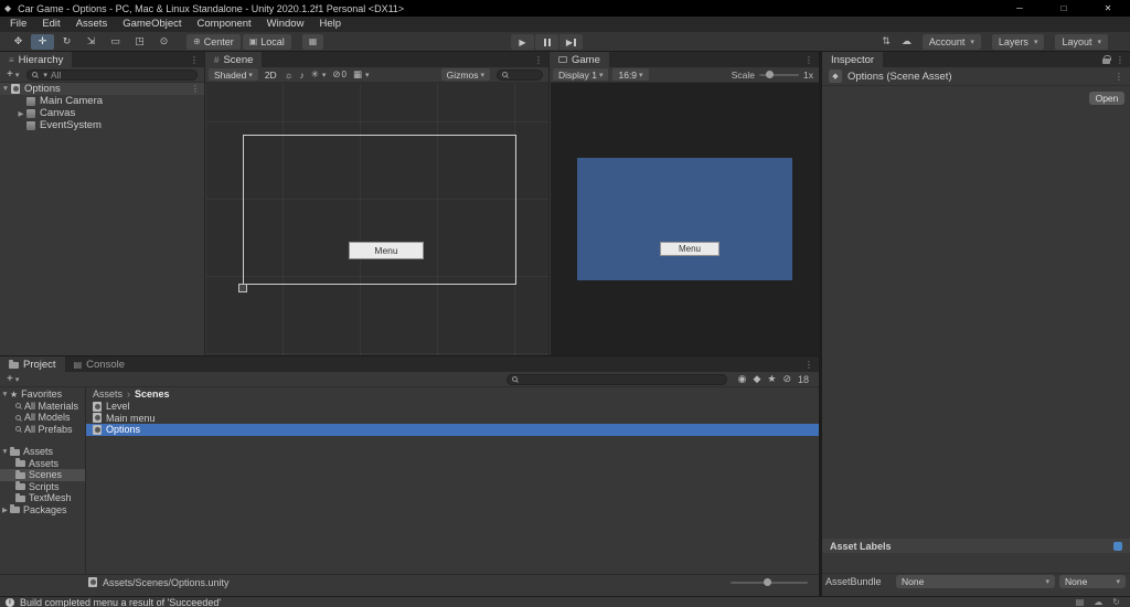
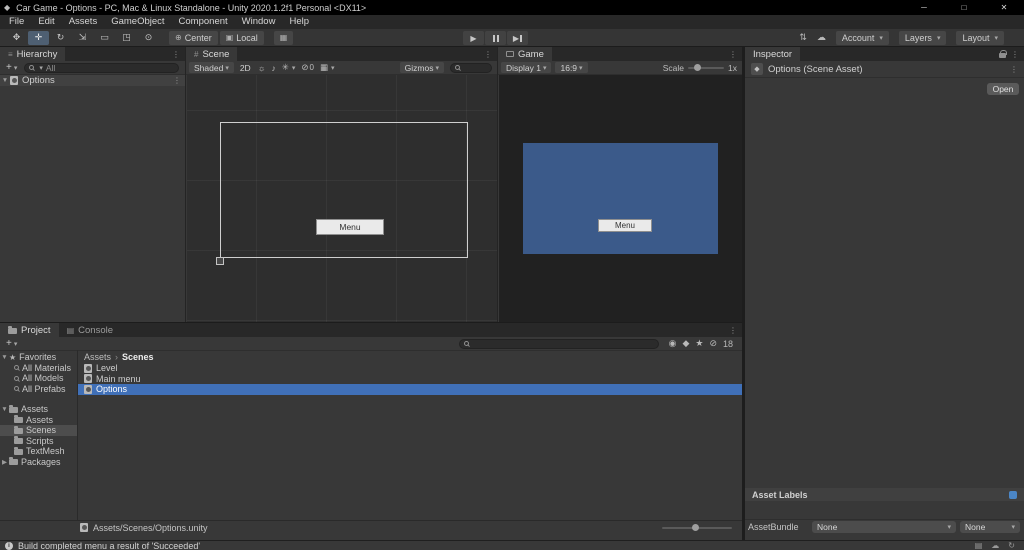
  ◆
  Car Game - Options - PC, Mac & Linux Standalone - Unity 2020.1.2f1 Personal <DX11>
  ─
  □
  ✕
  File
  Edit
  Assets
  GameObject
  Component
  Window
  Help
  ✥
  ✛
  ↻
  ⇲
  ▭
  ◳
  ⊙
  ⊕
  Center
  ▣
  Local
  ▦
  ▶
  ▶
  ⇅
  ☁
  Account
  Layers
  Layout
  ≡
  Hierarchy
  ⋮
  +
  All
  Options
  ⋮
- Main Camera
- Canvas
- EventSystem
  #
  Scene
  ⋮
  Shaded
  2D
  ☼
  ♪
  ✳
  ⊘
  0
  ▦
  Gizmos
  Menu
  Game
  ⋮
  Display 1
  16:9
  Scale
  1x
  Menu
  Inspector
  ⋮
  Options (Scene Asset)
  ⋮
  Open
  Asset Labels
  AssetBundle
  None
  None
  Project
  ▤
  Console
  ⋮
  +
  ◉
  ◆
  ★
  ⊘
  18
  ★
  Favorites
  All Materials
  All Models
  All Prefabs
  Assets
  Assets
  Scenes
  Scripts
  TextMesh
  Packages
  Assets
  ›
  Scenes
  Level
  Main menu
  Options
  Assets/Scenes/Options.unity
  Build completed menu a result of 'Succeeded'
  ▤
  ☁
  ↻
